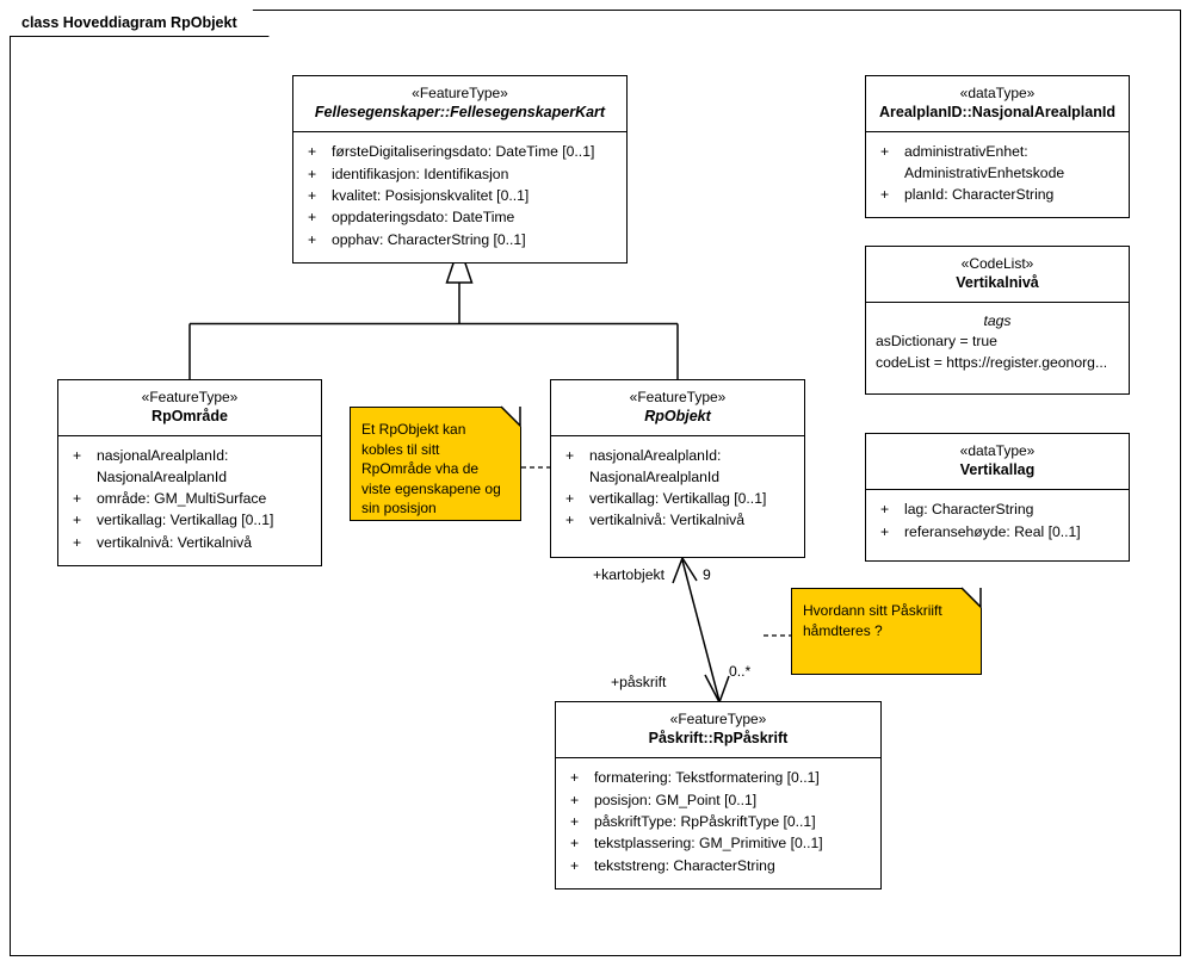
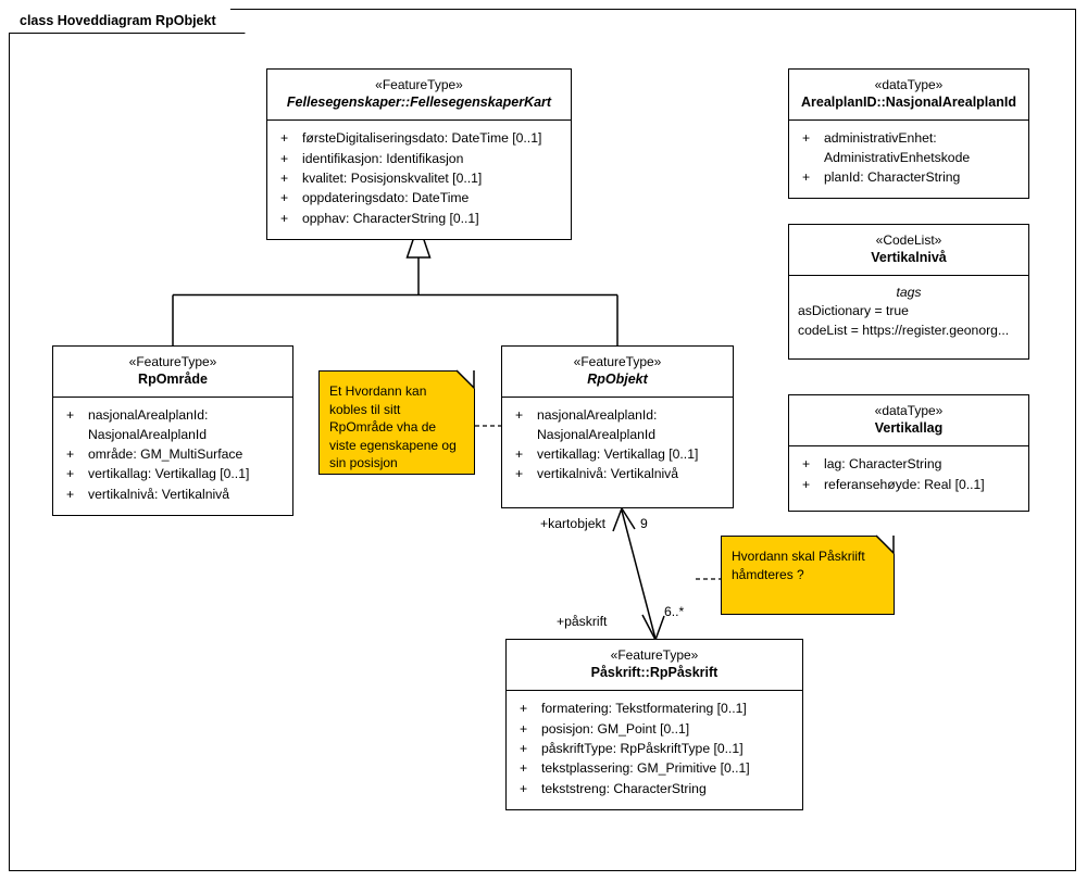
  class Hoveddiagram RpObjekt
  «FeatureType»
  Fellesegenskaper::FellesegenskaperKart
  +
  førsteDigitaliseringsdato: DateTime [0..1]
  +
  identifikasjon: Identifikasjon
  +
  kvalitet: Posisjonskvalitet [0..1]
  +
  oppdateringsdato: DateTime
  +
  opphav: CharacterString [0..1]
  «dataType»
  ArealplanID::NasjonalArealplanId
  +
  administrativEnhet: AdministrativEnhetskode
  +
  planId: CharacterString
  «CodeList»
  Vertikalnivå
  tags
  asDictionary = true
  codeList = https://register.geonorg...
  «dataType»
  Vertikallag
  +
  lag: CharacterString
  +
  referansehøyde: Real [0..1]
  «FeatureType»
  RpOmråde
  +
  nasjonalArealplanId: NasjonalArealplanId
  +
  område: GM_MultiSurface
  +
  vertikallag: Vertikallag [0..1]
  +
  vertikalnivå: Vertikalnivå
  «FeatureType»
  RpObjekt
  +
  nasjonalArealplanId: NasjonalArealplanId
  +
  vertikallag: Vertikallag [0..1]
  +
  vertikalnivå: Vertikalnivå
  «FeatureType»
  Påskrift::RpPåskrift
  +
  formatering: Tekstformatering [0..1]
  +
  posisjon: GM_Point [0..1]
  +
  påskriftType: RpPåskriftType [0..1]
  +
  tekstplassering: GM_Primitive [0..1]
  +
  tekststreng: CharacterString
- Et RpObjekt kan kobles til sitt RpOmråde vha de viste egenskapene og sin posisjon
+ Et Hvordann kan kobles til sitt RpOmråde vha de viste egenskapene og sin posisjon
- Hvordann sitt Påskriift håmdteres ?
+ Hvordann skal Påskriift håmdteres ?
  +kartobjekt
  9
  +påskrift
- 0..*
+ 6..*
